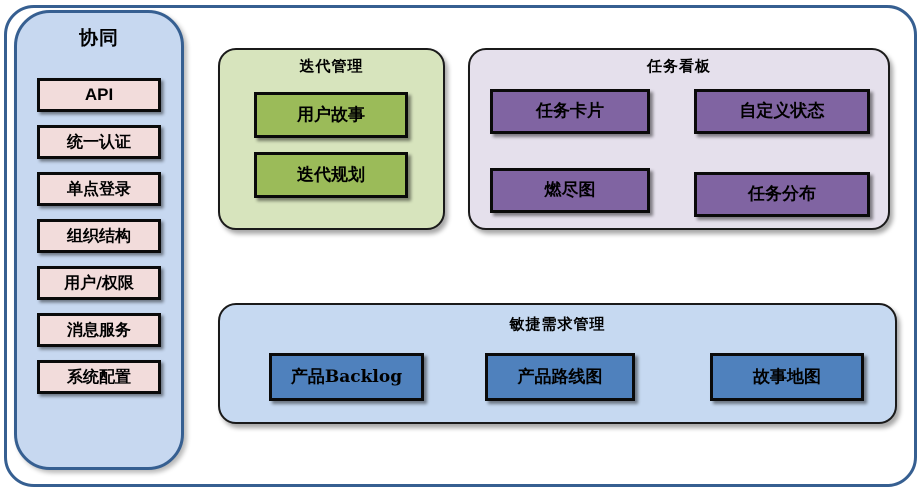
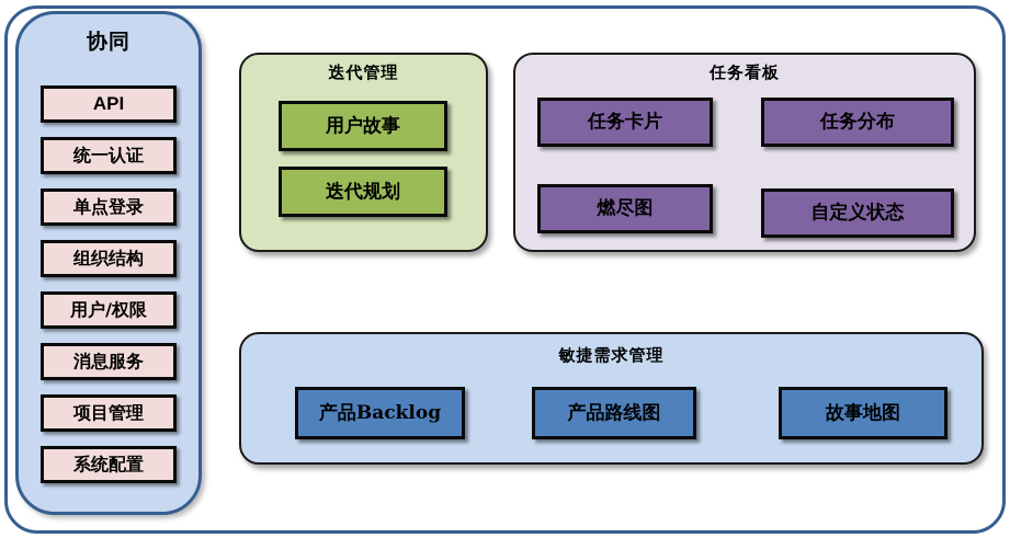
  协同
  API
  统一认证
  单点登录
  组织结构
  用户/权限
  消息服务
+ 项目管理
  系统配置
  迭代管理
  用户故事
  迭代规划
  任务看板
  任务卡片
- 自定义状态
+ 任务分布
  燃尽图
- 任务分布
+ 自定义状态
  敏捷需求管理
  产品Backlog
  产品路线图
  故事地图
